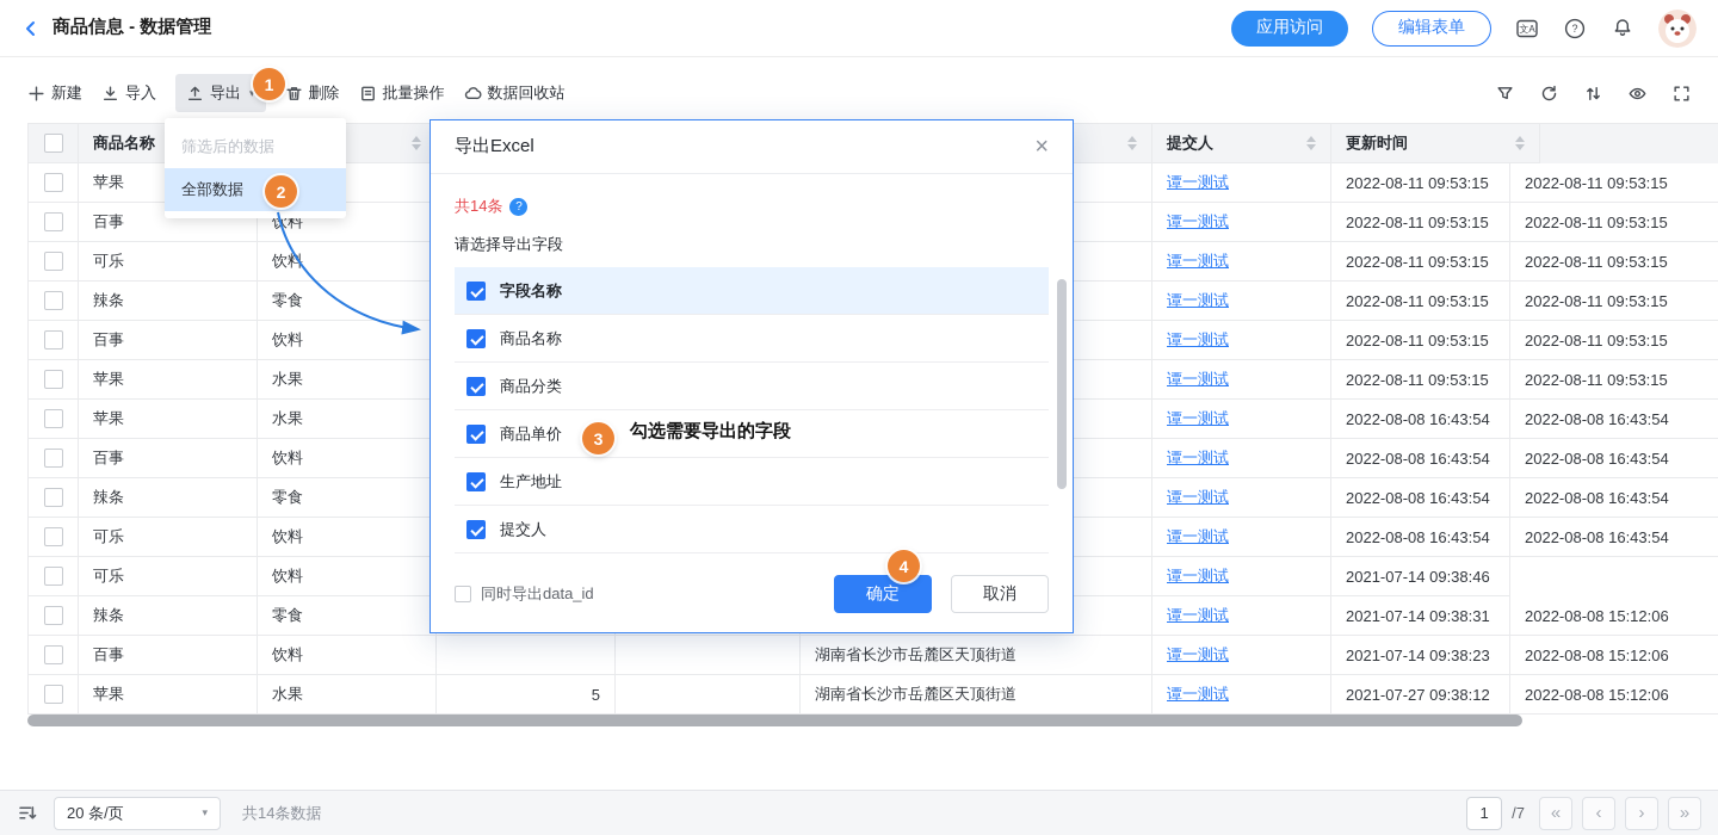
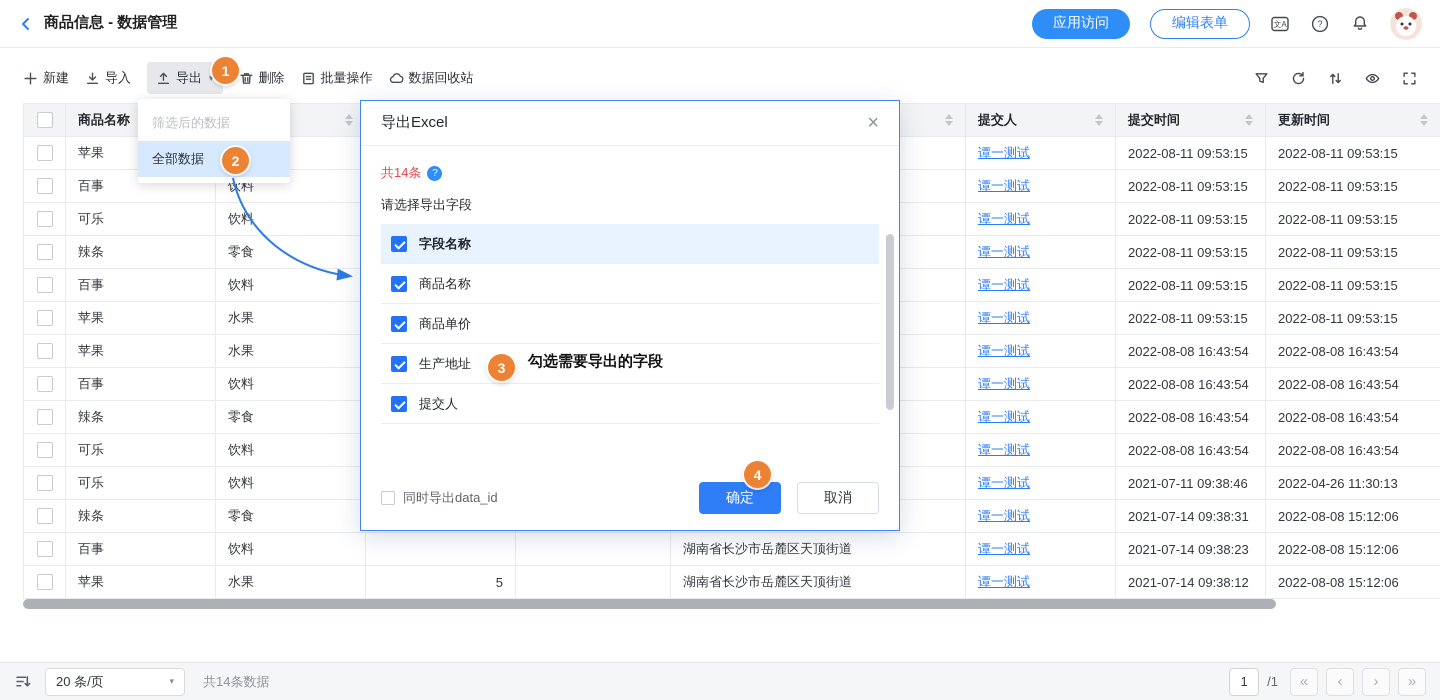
  商品信息 - 数据管理
  应用访问
  编辑表单
  文A
  ?
  新建
  导入
  导出
  ▾
  删除
  批量操作
  数据回收站
  商品名称
  提交人
+ 提交时间
  更新时间
  苹果
  谭一测试
  2022-08-11 09:53:15
  2022-08-11 09:53:15
  百事
  谭一测试
  2022-08-11 09:53:15
  2022-08-11 09:53:15
  可乐
  饮料
  谭一测试
  2022-08-11 09:53:15
  2022-08-11 09:53:15
  辣条
  零食
  谭一测试
  2022-08-11 09:53:15
  2022-08-11 09:53:15
  百事
  饮料
  谭一测试
  2022-08-11 09:53:15
  2022-08-11 09:53:15
  苹果
  水果
  谭一测试
  2022-08-11 09:53:15
  2022-08-11 09:53:15
  苹果
  水果
  谭一测试
  2022-08-08 16:43:54
  2022-08-08 16:43:54
  百事
  饮料
  谭一测试
  2022-08-08 16:43:54
  2022-08-08 16:43:54
  辣条
  零食
  谭一测试
  2022-08-08 16:43:54
  2022-08-08 16:43:54
  可乐
  饮料
  谭一测试
  2022-08-08 16:43:54
  2022-08-08 16:43:54
  可乐
  饮料
  谭一测试
- 2021-07-14 09:38:46
+ 2021-07-11 09:38:46
+ 2022-04-26 11:30:13
  辣条
  零食
  谭一测试
  2021-07-14 09:38:31
  2022-08-08 15:12:06
  百事
  饮料
  湖南省长沙市岳麓区天顶街道
  谭一测试
  2021-07-14 09:38:23
  2022-08-08 15:12:06
  苹果
  水果
  5
  湖南省长沙市岳麓区天顶街道
  谭一测试
- 2021-07-27 09:38:12
+ 2021-07-14 09:38:12
  2022-08-08 15:12:06
  筛选后的数据
  全部数据
  导出Excel
  ×
  共14条
  ?
  请选择导出字段
  字段名称
  商品名称
- 商品分类
  商品单价
  生产地址
  提交人
  同时导出data_id
  确定
  取消
  1
  2
  3
  4
  勾选需要导出的字段
  20 条/页
  ▾
  共14条数据
  1
- /7
+ /1
  «
  ‹
  ›
  »
